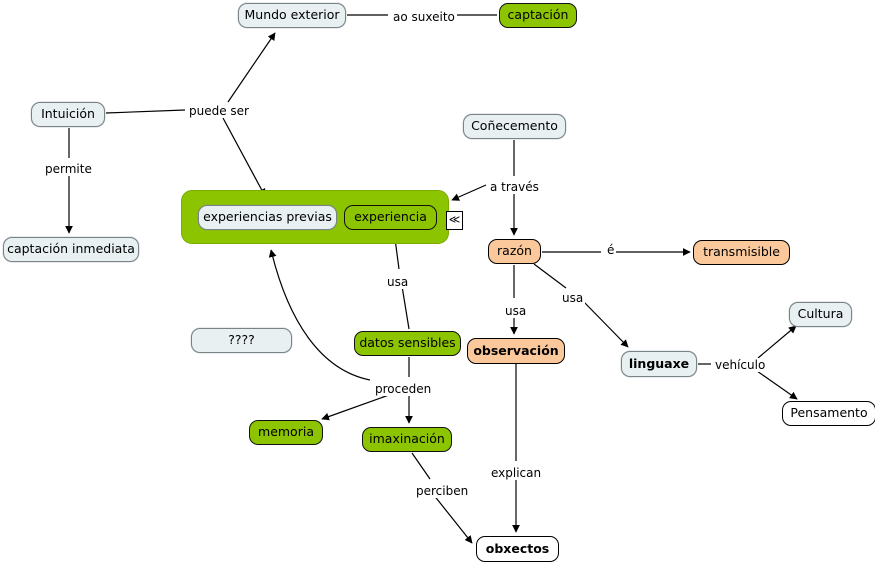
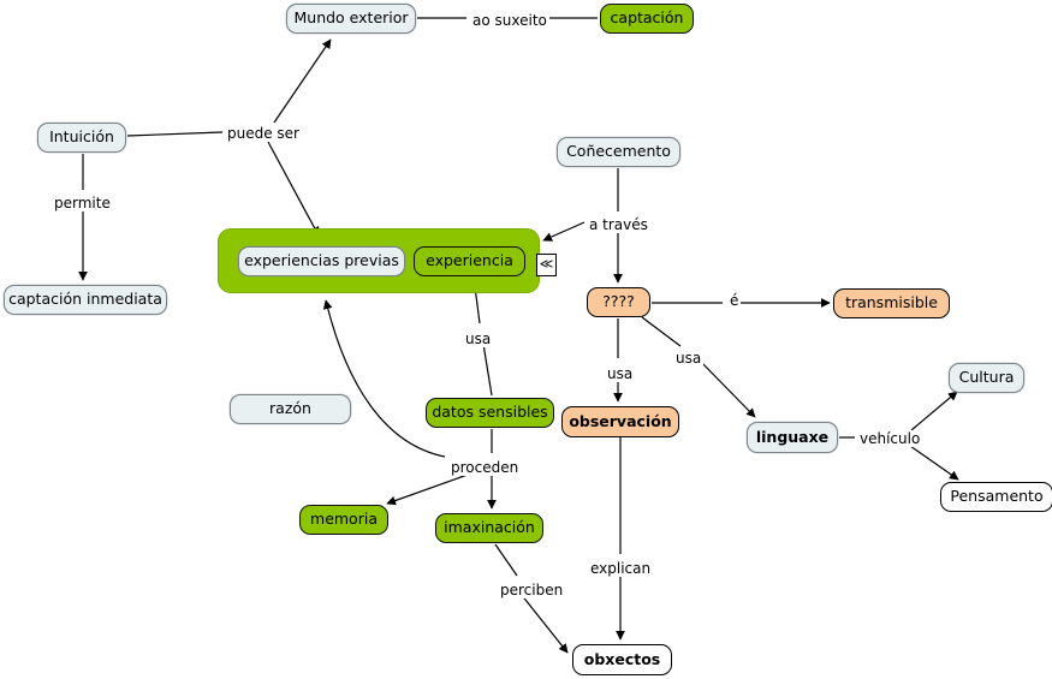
  Mundo exterior
  captación
  Intuición
  captación inmediata
  Coñecemento
  experiencias previas
  experiencia
- razón
+ ????
  transmisible
- ????
+ razón
  datos sensibles
  observación
  linguaxe
  Cultura
  Pensamento
  memoria
  imaxinación
  obxectos
  ao suxeito
  puede ser
  permite
  a través
  é
  usa
  usa
  usa
  vehículo
  proceden
  explican
  perciben
  ≪
